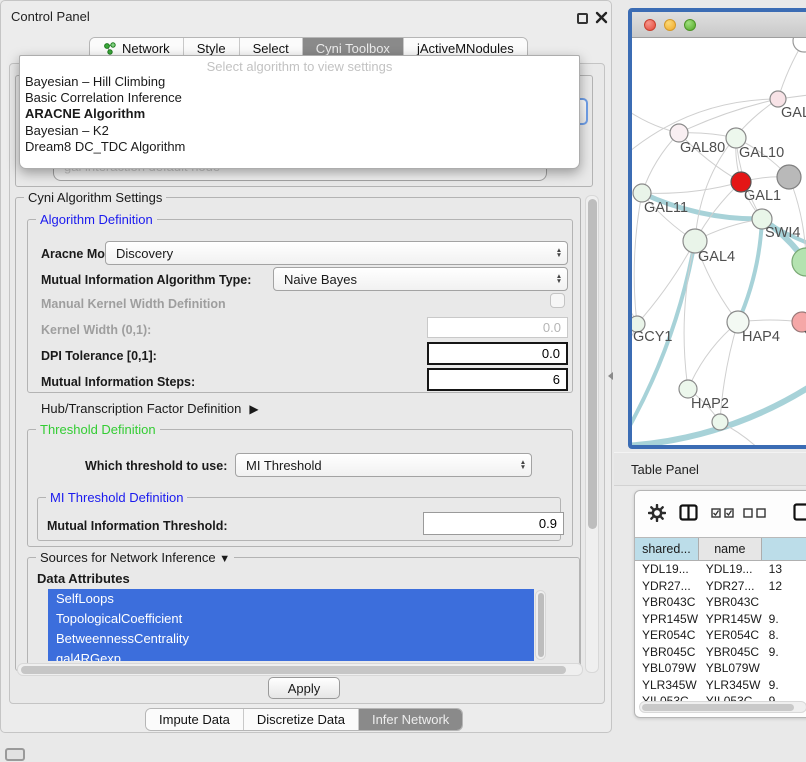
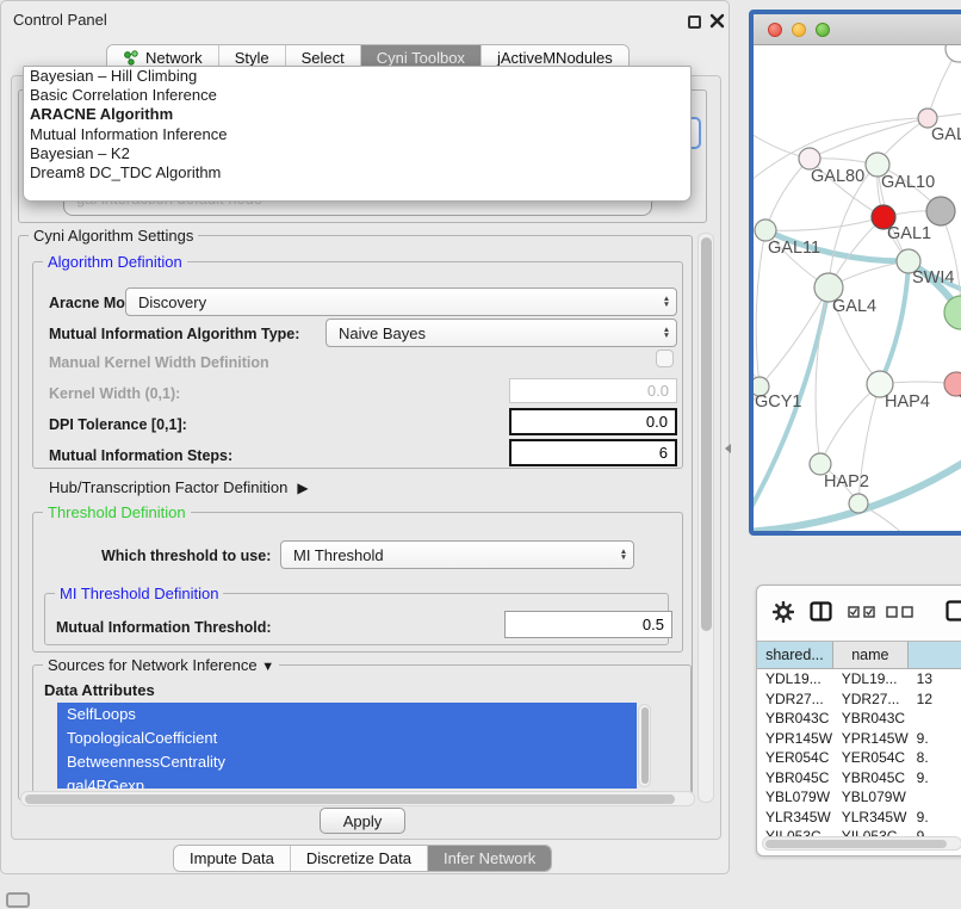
  Control Panel
  Network
  Style
  Select
  Cyni Toolbox
  jActiveMNodules
- Select algorithm to view settings
  Bayesian – Hill Climbing
  Basic Correlation Inference
  ARACNE Algorithm
+ Mutual Information Inference
  Bayesian – K2
  Dream8 DC_TDC Algorithm
  Cyni Algorithm Settings
  Algorithm Definition
  Aracne Mo
  Discovery
  Mutual Information Algorithm Type:
  Naive Bayes
  Manual Kernel Width Definition
  Kernel Width (0,1):
  0.0
  DPI Tolerance [0,1]:
  0.0
  Mutual Information Steps:
  6
  Hub/Transcription Factor Definition
  ▶
  Threshold Definition
  Which threshold to use:
  MI Threshold
  MI Threshold Definition
  Mutual Information Threshold:
- 0.9
+ 0.5
  Sources for Network Inference ▼
  Data Attributes
  SelfLoops
  TopologicalCoefficient
  BetweennessCentrality
  gal4RGexp
  Apply
  Impute Data
  Discretize Data
  Infer Network
  GAL80
  GAL10
  GAL1
  GAL11
  SWI4
  GAL4
  GCY1
  HAP4
  HAP2
- Table Panel
  shared...
  name
  YDL19...
  YDL19...
  13
  YDR27...
  YDR27...
  12
  YBR043C
  YBR043C
  YPR145W
  YPR145W
  9.
  YER054C
  YER054C
  8.
  YBR045C
  YBR045C
  9.
  YBL079W
  YBL079W
  YLR345W
  YLR345W
  9.
